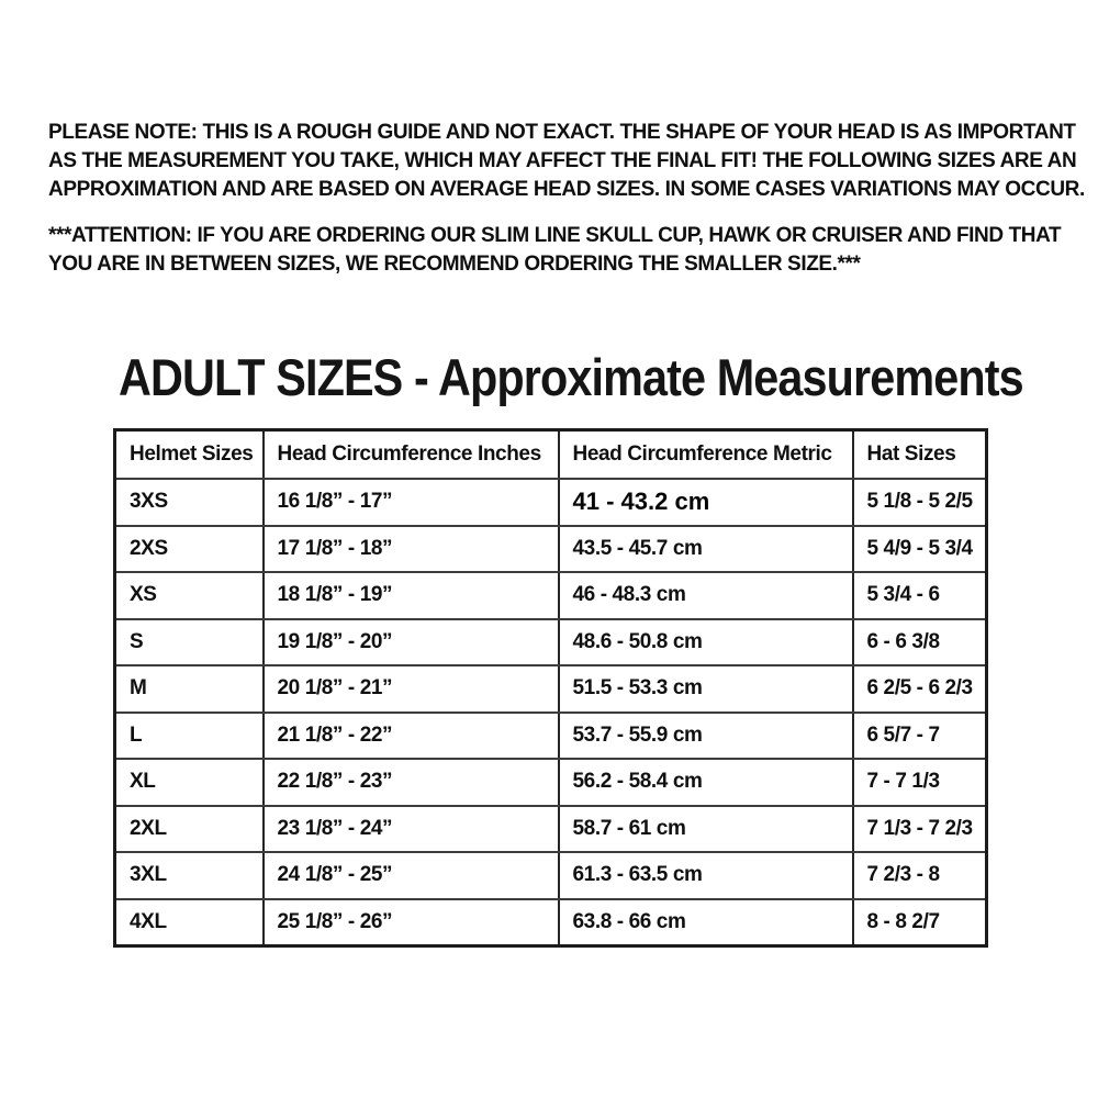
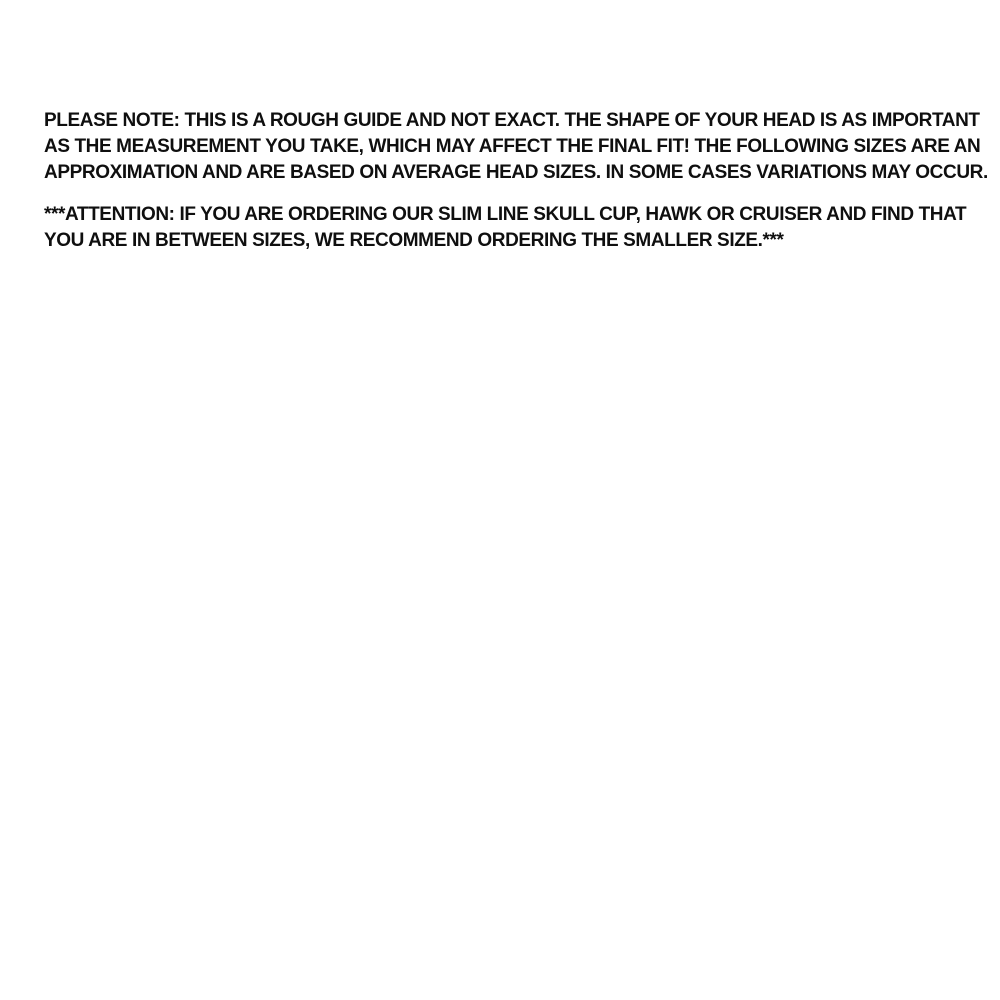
  PLEASE NOTE: THIS IS A ROUGH GUIDE AND NOT EXACT. THE SHAPE OF YOUR HEAD IS AS IMPORTANT
  AS THE MEASUREMENT YOU TAKE, WHICH MAY AFFECT THE FINAL FIT! THE FOLLOWING SIZES ARE AN
  APPROXIMATION AND ARE BASED ON AVERAGE HEAD SIZES. IN SOME CASES VARIATIONS MAY OCCUR.
  ***ATTENTION: IF YOU ARE ORDERING OUR SLIM LINE SKULL CUP, HAWK OR CRUISER AND FIND THAT
  YOU ARE IN BETWEEN SIZES, WE RECOMMEND ORDERING THE SMALLER SIZE.***
- ADULT SIZES - Approximate Measurements
- Helmet Sizes	Head Circumference Inches	Head Circumference Metric	Hat Sizes
- 3XS	16 1/8” - 17”	41 - 43.2 cm	5 1/8 - 5 2/5
- 2XS	17 1/8” - 18”	43.5 - 45.7 cm	5 4/9 - 5 3/4
- XS	18 1/8” - 19”	46 - 48.3 cm	5 3/4 - 6
- S	19 1/8” - 20”	48.6 - 50.8 cm	6 - 6 3/8
- M	20 1/8” - 21”	51.5 - 53.3 cm	6 2/5 - 6 2/3
- L	21 1/8” - 22”	53.7 - 55.9 cm	6 5/7 - 7
- XL	22 1/8” - 23”	56.2 - 58.4 cm	7 - 7 1/3
- 2XL	23 1/8” - 24”	58.7 - 61 cm	7 1/3 - 7 2/3
- 3XL	24 1/8” - 25”	61.3 - 63.5 cm	7 2/3 - 8
- 4XL	25 1/8” - 26”	63.8 - 66 cm	8 - 8 2/7
